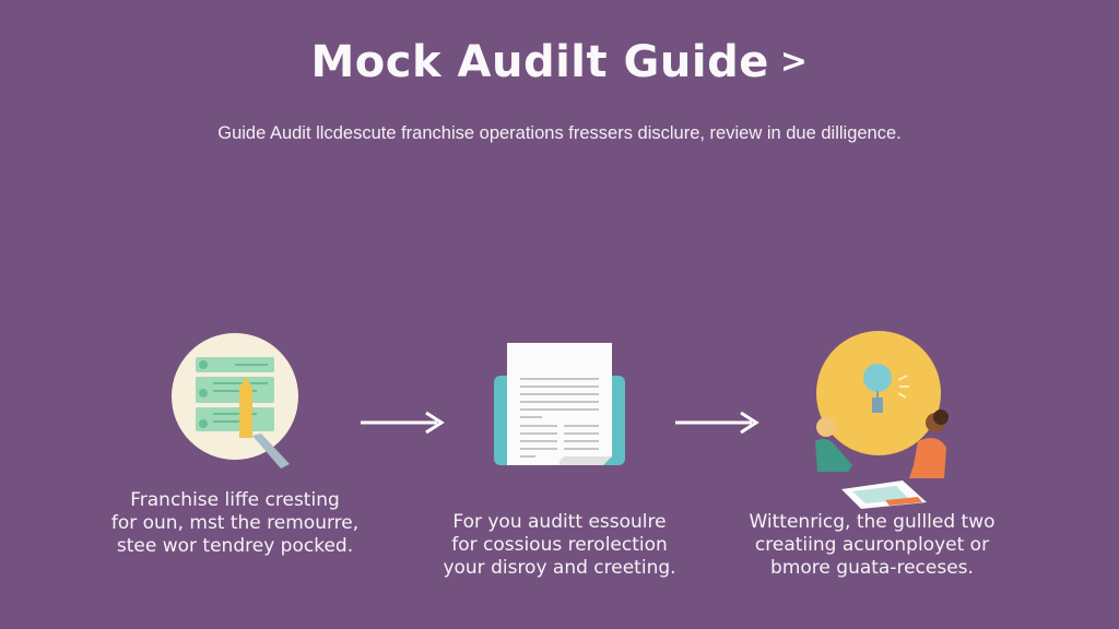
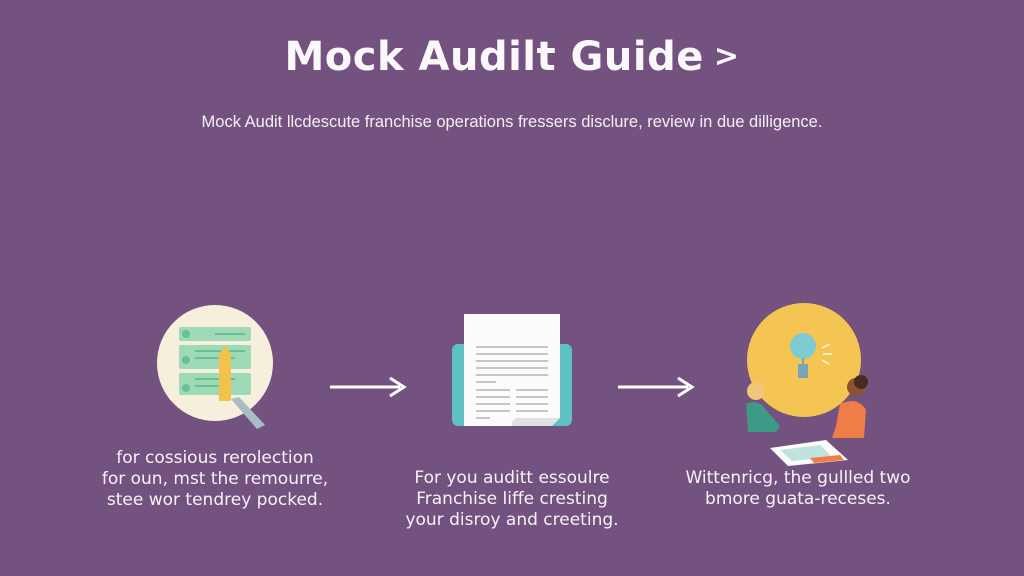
  Mock Audilt Guide >
- Guide Audit llcdescute franchise operations fressers disclure, review in due dilligence.
+ Mock Audit llcdescute franchise operations fressers disclure, review in due dilligence.
- Franchise liffe cresting
+ for cossious rerolection
  for oun, mst the remourre,
  stee wor tendrey pocked.
  For you auditt essoulre
- for cossious rerolection
+ Franchise liffe cresting
  your disroy and creeting.
  Wittenricg, the gullled two
- creatiing acuronployet or
  bmore guata-receses.
